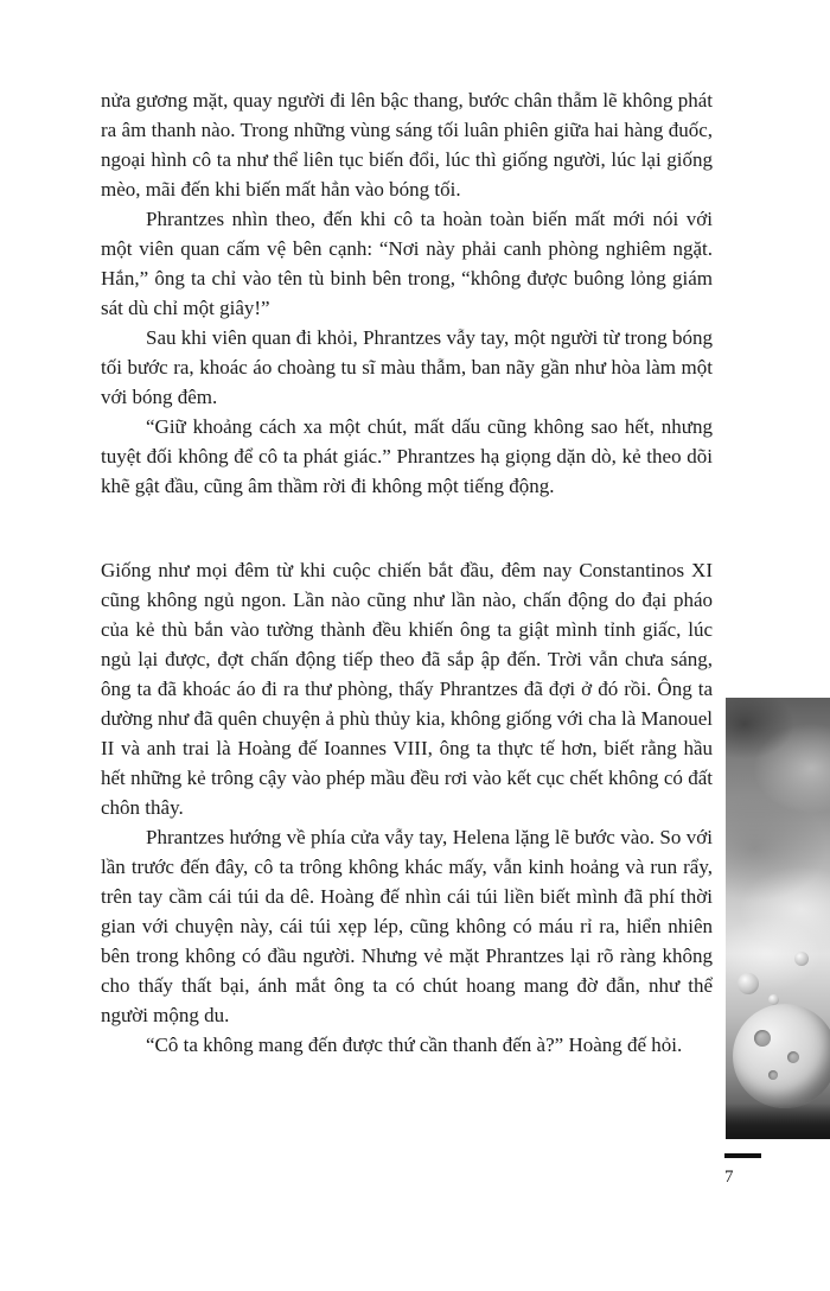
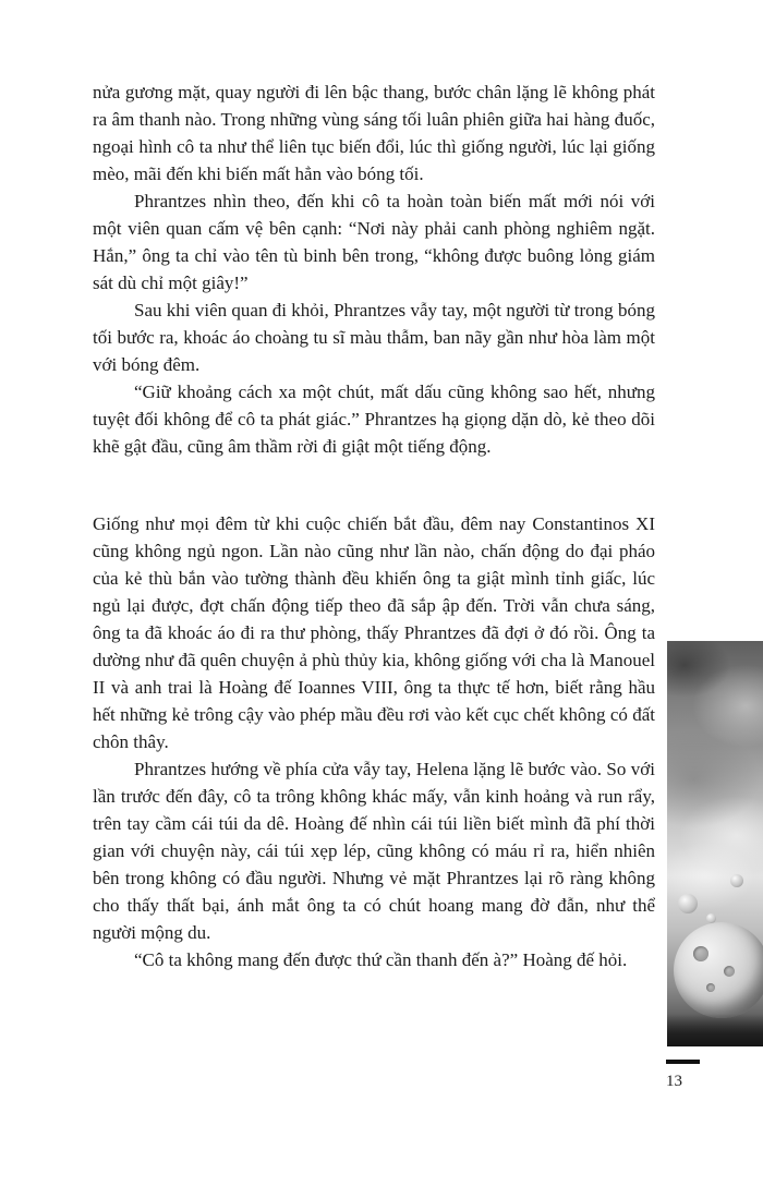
- nửa gương mặt, quay người đi lên bậc thang, bước chân thẫm lẽ không phát ra âm thanh nào. Trong những vùng sáng tối luân phiên giữa hai hàng đuốc, ngoại hình cô ta như thể liên tục biến đổi, lúc thì giống người, lúc lại giống mèo, mãi đến khi biến mất hẳn vào bóng tối.
+ nửa gương mặt, quay người đi lên bậc thang, bước chân lặng lẽ không phát ra âm thanh nào. Trong những vùng sáng tối luân phiên giữa hai hàng đuốc, ngoại hình cô ta như thể liên tục biến đổi, lúc thì giống người, lúc lại giống mèo, mãi đến khi biến mất hẳn vào bóng tối.
  Phrantzes nhìn theo, đến khi cô ta hoàn toàn biến mất mới nói với một viên quan cấm vệ bên cạnh: “Nơi này phải canh phòng nghiêm ngặt. Hắn,” ông ta chỉ vào tên tù binh bên trong, “không được buông lỏng giám sát dù chỉ một giây!”
  Sau khi viên quan đi khỏi, Phrantzes vẫy tay, một người từ trong bóng tối bước ra, khoác áo choàng tu sĩ màu thẫm, ban nãy gần như hòa làm một với bóng đêm.
- “Giữ khoảng cách xa một chút, mất dấu cũng không sao hết, nhưng tuyệt đối không để cô ta phát giác.” Phrantzes hạ giọng dặn dò, kẻ theo dõi khẽ gật đầu, cũng âm thầm rời đi không một tiếng động.
+ “Giữ khoảng cách xa một chút, mất dấu cũng không sao hết, nhưng tuyệt đối không để cô ta phát giác.” Phrantzes hạ giọng dặn dò, kẻ theo dõi khẽ gật đầu, cũng âm thầm rời đi giật một tiếng động.
  Giống như mọi đêm từ khi cuộc chiến bắt đầu, đêm nay Constantinos XI cũng không ngủ ngon. Lần nào cũng như lần nào, chấn động do đại pháo của kẻ thù bắn vào tường thành đều khiến ông ta giật mình tỉnh giấc, lúc ngủ lại được, đợt chấn động tiếp theo đã sắp ập đến. Trời vẫn chưa sáng, ông ta đã khoác áo đi ra thư phòng, thấy Phrantzes đã đợi ở đó rồi. Ông ta dường như đã quên chuyện ả phù thủy kia, không giống với cha là Manouel II và anh trai là Hoàng đế Ioannes VIII, ông ta thực tế hơn, biết rằng hầu hết những kẻ trông cậy vào phép mầu đều rơi vào kết cục chết không có đất chôn thây.
  Phrantzes hướng về phía cửa vẫy tay, Helena lặng lẽ bước vào. So với lần trước đến đây, cô ta trông không khác mấy, vẫn kinh hoảng và run rẩy, trên tay cầm cái túi da dê. Hoàng đế nhìn cái túi liền biết mình đã phí thời gian với chuyện này, cái túi xẹp lép, cũng không có máu rỉ ra, hiển nhiên bên trong không có đầu người. Nhưng vẻ mặt Phrantzes lại rõ ràng không cho thấy thất bại, ánh mắt ông ta có chút hoang mang đờ đẫn, như thể người mộng du.
  “Cô ta không mang đến được thứ cần thanh đến à?” Hoàng đế hỏi.
- 7
+ 13
